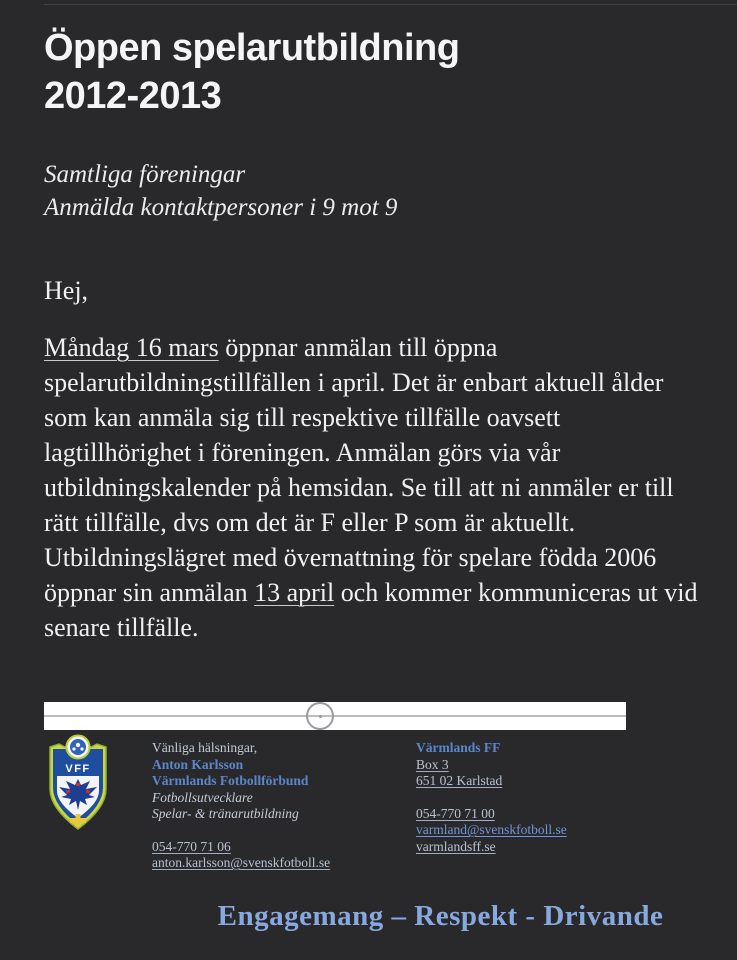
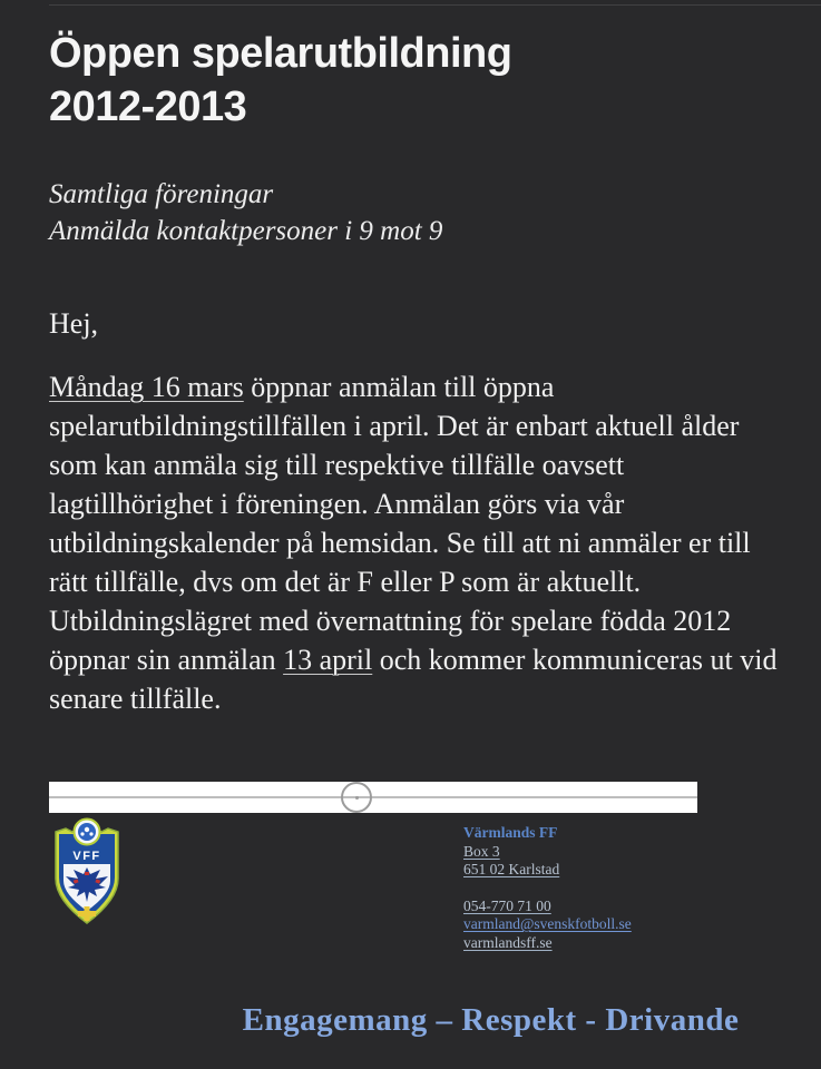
  Öppen spelarutbildning
  2012-2013
  Samtliga föreningar
  Anmälda kontaktpersoner i 9 mot 9
  Hej,
  Måndag 16 mars öppnar anmälan till öppna spelarutbildningstillfällen i april. Det är enbart aktuell ålder som kan anmäla sig till respektive tillfälle oavsett lagtillhörighet i föreningen. Anmälan görs via vår utbildningskalender på hemsidan. Se till att ni anmäler er till rätt tillfälle, dvs om det är F eller P som är aktuellt.
- Utbildningslägret med övernattning för spelare födda 2006 öppnar sin anmälan 13 april och kommer kommuniceras ut vid senare tillfälle.
+ Utbildningslägret med övernattning för spelare födda 2012 öppnar sin anmälan 13 april och kommer kommuniceras ut vid senare tillfälle.
  VFF
- Vänliga hälsningar,
- Anton Karlsson
- Värmlands Fotbollförbund
- Fotbollsutvecklare
- Spelar- & tränarutbildning
- 054-770 71 06
- anton.karlsson@svenskfotboll.se
  Värmlands FF
  Box 3
  651 02 Karlstad
  054-770 71 00
  varmland@svenskfotboll.se
  varmlandsff.se
  Engagemang – Respekt - Drivande
